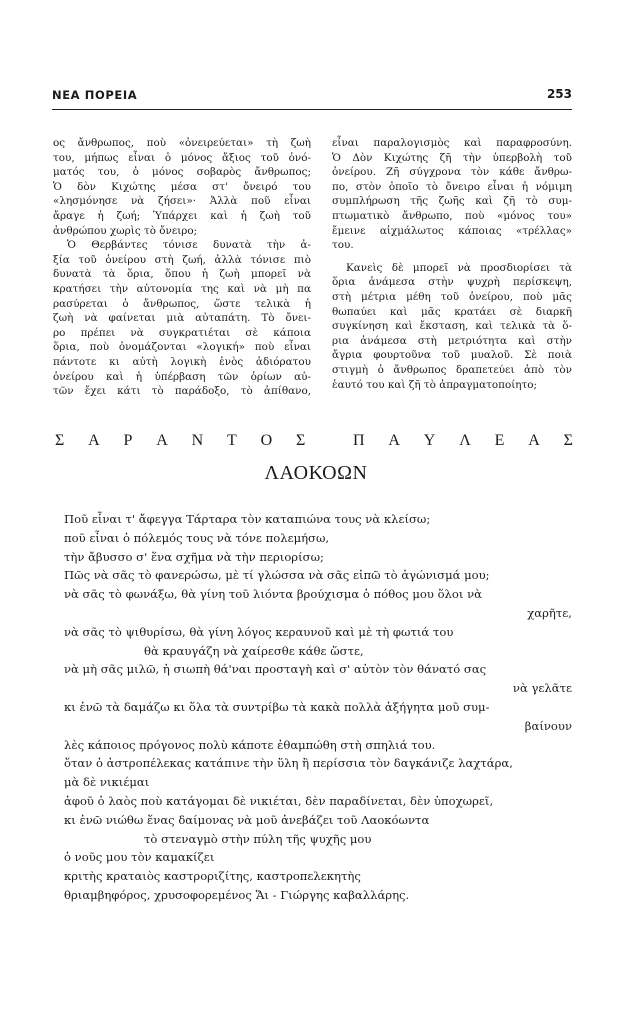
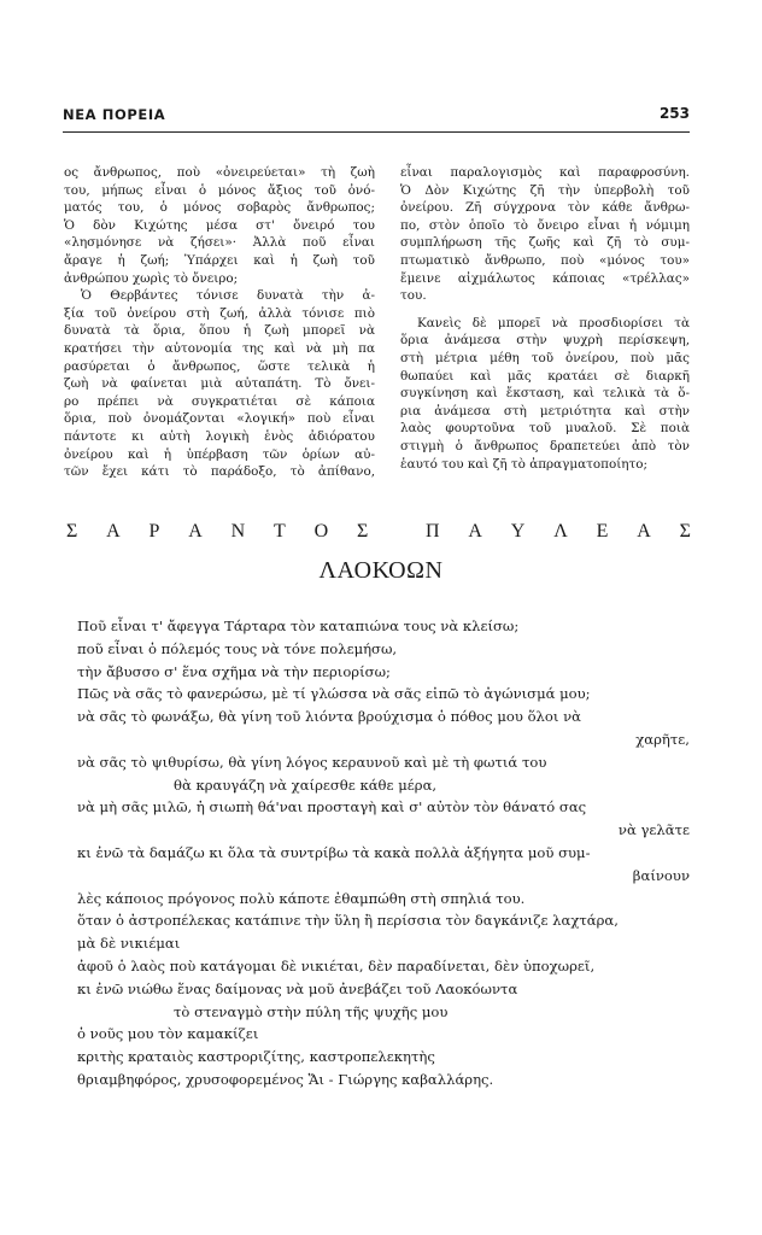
  ΝΕΑ ΠΟΡΕΙΑ
  253
  ος ἄνθρωπος, ποὺ «ὀνειρεύεται» τὴ ζωὴ
  του, μήπως εἶναι ὁ μόνος ἄξιος τοῦ ὀνό-
  ματός του, ὁ μόνος σοβαρὸς ἄνθρωπος;
  Ὁ δὸν Κιχώτης μέσα στ' ὄνειρό του
  «λησμόνησε νὰ ζήσει»· Ἀλλὰ ποῦ εἶναι
  ἄραγε ἡ ζωή; Ὑπάρχει καὶ ἡ ζωὴ τοῦ
  ἀνθρώπου χωρὶς τὸ ὄνειρο;
  Ὁ Θερβάντες τόνισε δυνατὰ τὴν ἀ-
  ξία τοῦ ὀνείρου στὴ ζωή, ἀλλὰ τόνισε πιὸ
  δυνατὰ τὰ ὅρια, ὅπου ἡ ζωὴ μπορεῖ νὰ
  κρατήσει τὴν αὐτονομία της καὶ νὰ μὴ πα
  ρασύρεται ὁ ἄνθρωπος, ὥστε τελικὰ ἡ
  ζωὴ νὰ φαίνεται μιὰ αὐταπάτη. Τὸ ὄνει-
  ρο πρέπει νὰ συγκρατιέται σὲ κάποια
  ὅρια, ποὺ ὀνομάζονται «λογική» ποὺ εἶναι
  πάντοτε κι αὐτὴ λογικὴ ἑνὸς ἀδιόρατου
  ὀνείρου καὶ ἡ ὑπέρβαση τῶν ὁρίων αὐ-
  τῶν ἔχει κάτι τὸ παράδοξο, τὸ ἀπίθανο,
  εἶναι παραλογισμὸς καὶ παραφροσύνη.
  Ὁ Δὸν Κιχώτης ζῆ τὴν ὑπερβολὴ τοῦ
  ὀνείρου. Ζῆ σύγχρονα τὸν κάθε ἄνθρω-
  πο, στὸν ὁποῖο τὸ ὄνειρο εἶναι ἡ νόμιμη
  συμπλήρωση τῆς ζωῆς καὶ ζῆ τὸ συμ-
  πτωματικὸ ἄνθρωπο, ποὺ «μόνος του»
  ἔμεινε αἰχμάλωτος κάποιας «τρέλλας»
  του.
  Κανεὶς δὲ μπορεῖ νὰ προσδιορίσει τὰ
  ὅρια ἀνάμεσα στὴν ψυχρὴ περίσκεψη,
  στὴ μέτρια μέθη τοῦ ὀνείρου, ποὺ μᾶς
  θωπαύει καὶ μᾶς κρατάει σὲ διαρκῆ
  συγκίνηση καὶ ἔκσταση, καὶ τελικὰ τὰ ὅ-
  ρια ἀνάμεσα στὴ μετριότητα καὶ στὴν
- ἄγρια φουρτοῦνα τοῦ μυαλοῦ. Σὲ ποιὰ
+ λαὸς φουρτοῦνα τοῦ μυαλοῦ. Σὲ ποιὰ
  στιγμὴ ὁ ἄνθρωπος δραπετεύει ἀπὸ τὸν
  ἑαυτό του καὶ ζῆ τὸ ἀπραγματοποίητο;
  Σ
  Α
  Ρ
  Α
  Ν
  Τ
  Ο
  Σ
  Π
  Α
  Υ
  Λ
  Ε
  Α
  Σ
  ΛΑΟΚΟΩΝ
  Ποῦ εἶναι τ' ἄφεγγα Τάρταρα τὸν καταπιώνα τους νὰ κλείσω;
  ποῦ εἶναι ὁ πόλεμός τους νὰ τόνε πολεμήσω,
  τὴν ἄβυσσο σ' ἕνα σχῆμα νὰ τὴν περιορίσω;
  Πῶς νὰ σᾶς τὸ φανερώσω, μὲ τί γλώσσα νὰ σᾶς εἰπῶ τὸ ἀγώνισμά μου;
  νὰ σᾶς τὸ φωνάξω, θὰ γίνη τοῦ λιόντα βρούχισμα ὁ πόθος μου ὅλοι νὰ
  χαρῆτε,
  νὰ σᾶς τὸ ψιθυρίσω, θὰ γίνη λόγος κεραυνοῦ καὶ μὲ τὴ φωτιά του
- θὰ κραυγάζη νὰ χαίρεσθε κάθε ὥστε,
+ θὰ κραυγάζη νὰ χαίρεσθε κάθε μέρα,
  νὰ μὴ σᾶς μιλῶ, ἡ σιωπὴ θά'ναι προσταγὴ καὶ σ' αὐτὸν τὸν θάνατό σας
  νὰ γελᾶτε
  κι ἐνῶ τὰ δαμάζω κι ὅλα τὰ συντρίβω τὰ κακὰ πολλὰ ἀξήγητα μοῦ συμ-
  βαίνουν
  λὲς κάποιος πρόγονος πολὺ κάποτε ἐθαμπώθη στὴ σπηλιά του.
  ὅταν ὁ ἀστροπέλεκας κατάπινε τὴν ὕλη ἢ περίσσια τὸν δαγκάνιζε λαχτάρα,
  μὰ δὲ νικιέμαι
  ἀφοῦ ὁ λαὸς ποὺ κατάγομαι δὲ νικιέται, δὲν παραδίνεται, δὲν ὑποχωρεῖ,
  κι ἐνῶ νιώθω ἕνας δαίμονας νὰ μοῦ ἀνεβάζει τοῦ Λαοκόωντα
  τὸ στεναγμὸ στὴν πύλη τῆς ψυχῆς μου
  ὁ νοῦς μου τὸν καμακίζει
  κριτὴς κραταιὸς καστροριζίτης, καστροπελεκητὴς
  θριαμβηφόρος, χρυσοφορεμένος Ἅι - Γιώργης καβαλλάρης.
